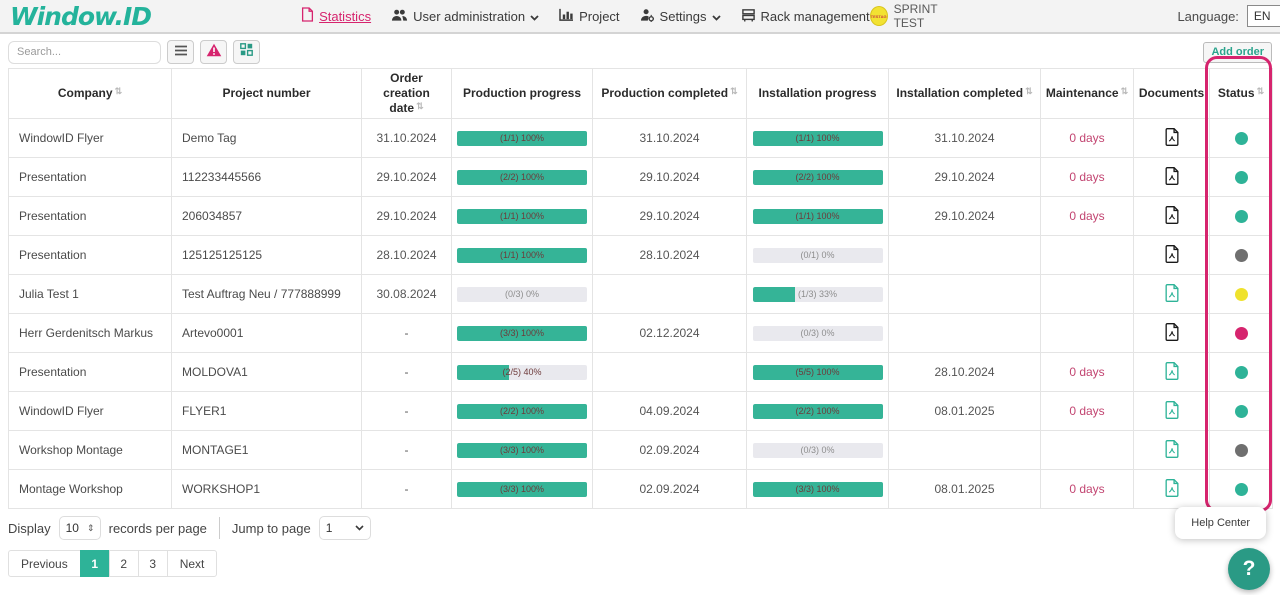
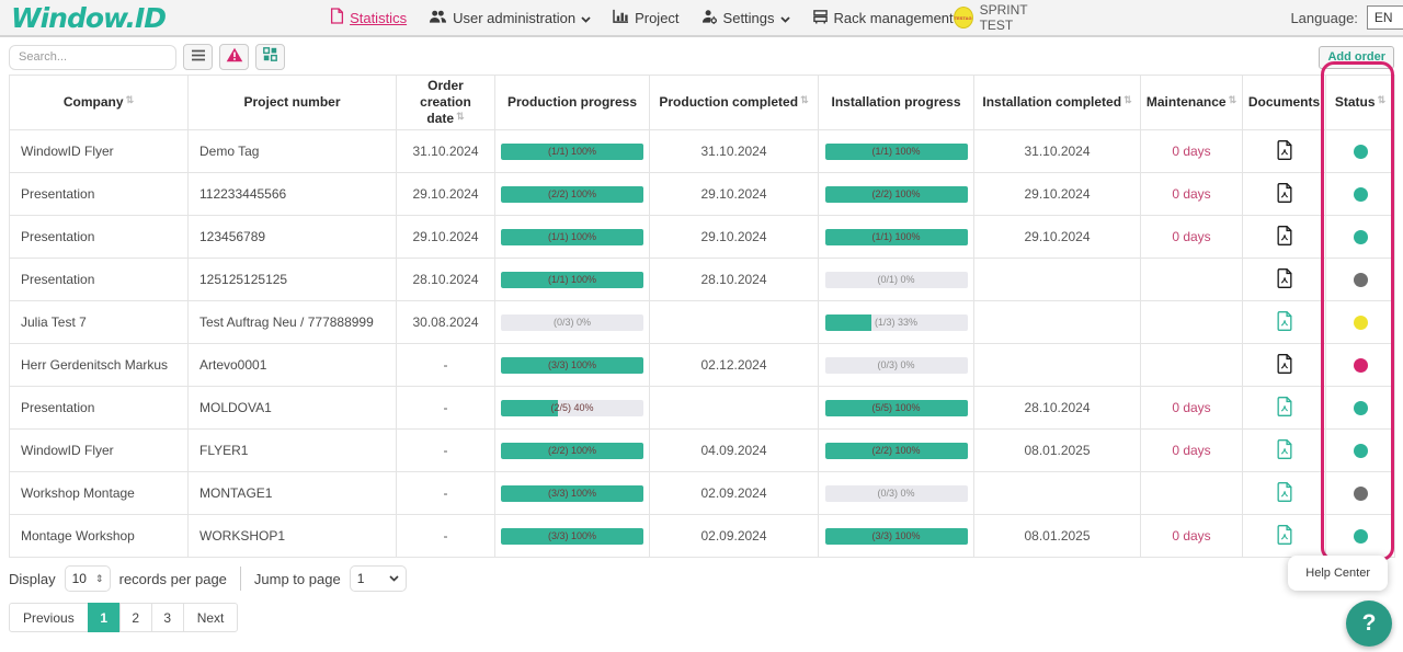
  Window.ID
  Statistics
  User administration
  Project
  Settings
  Rack management
  SPRINT TEST
  Language:
  EN
  Search...
  Add order
  Company ⇅	Project number	Order creation date ⇅	Production progress	Production completed ⇅	Installation progress	Installation completed ⇅	Maintenance ⇅	Documents	Status ⇅
  WindowID Flyer	Demo Tag	31.10.2024	(1/1) 100%	31.10.2024	(1/1) 100%	31.10.2024	0 days
  Presentation	112233445566	29.10.2024	(2/2) 100%	29.10.2024	(2/2) 100%	29.10.2024	0 days
- Presentation	206034857	29.10.2024	(1/1) 100%	29.10.2024	(1/1) 100%	29.10.2024	0 days
+ Presentation	123456789	29.10.2024	(1/1) 100%	29.10.2024	(1/1) 100%	29.10.2024	0 days
  Presentation	125125125125	28.10.2024	(1/1) 100%	28.10.2024	(0/1) 0%
- Julia Test 1	Test Auftrag Neu / 777888999	30.08.2024	(0/3) 0%		(1/3) 33%
+ Julia Test 7	Test Auftrag Neu / 777888999	30.08.2024	(0/3) 0%		(1/3) 33%
  Herr Gerdenitsch Markus	Artevo0001	-	(3/3) 100%	02.12.2024	(0/3) 0%
  Presentation	MOLDOVA1	-	(2/5) 40%		(5/5) 100%	28.10.2024	0 days
  WindowID Flyer	FLYER1	-	(2/2) 100%	04.09.2024	(2/2) 100%	08.01.2025	0 days
  Workshop Montage	MONTAGE1	-	(3/3) 100%	02.09.2024	(0/3) 0%
  Montage Workshop	WORKSHOP1	-	(3/3) 100%	02.09.2024	(3/3) 100%	08.01.2025	0 days
  Display
  10
  ⇕
  records per page
  Jump to page
  1
  Previous
  1
  2
  3
  Next
  Help Center
  ?
